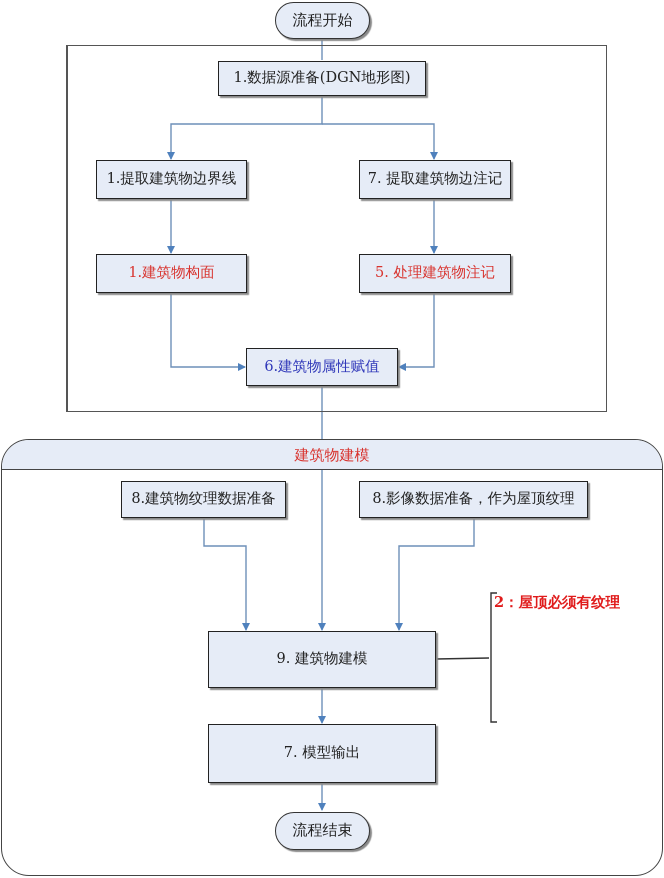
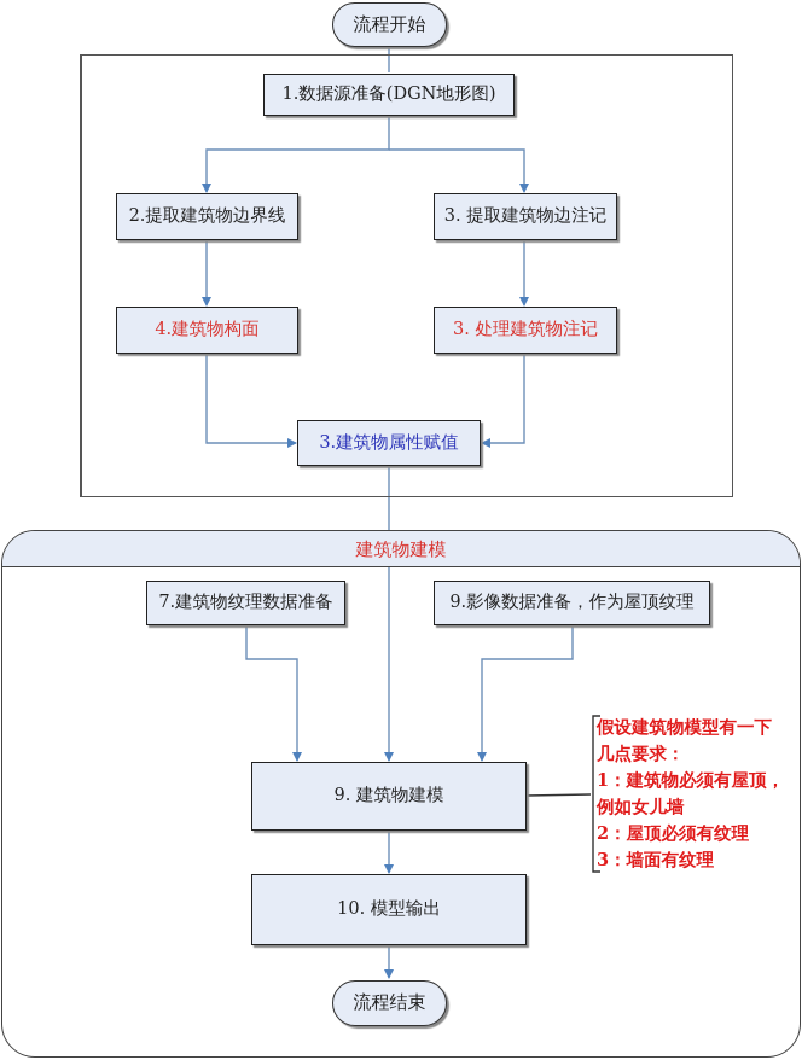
  建筑物建模
  流程开始
  流程结束
  1.数据源准备(DGN地形图)
- 1.提取建筑物边界线
+ 2.提取建筑物边界线
- 7. 提取建筑物边注记
+ 3. 提取建筑物边注记
- 1.建筑物构面
+ 4.建筑物构面
- 5. 处理建筑物注记
+ 3. 处理建筑物注记
- 6.建筑物属性赋值
+ 3.建筑物属性赋值
- 8.建筑物纹理数据准备
+ 7.建筑物纹理数据准备
- 8.影像数据准备，作为屋顶纹理
+ 9.影像数据准备，作为屋顶纹理
  9. 建筑物建模
- 7. 模型输出
+ 10. 模型输出
+ 假设建筑物模型有一下
+ 几点要求：
+ 1：建筑物必须有屋顶，
+ 例如女儿墙
  2：屋顶必须有纹理
+ 3：墙面有纹理
